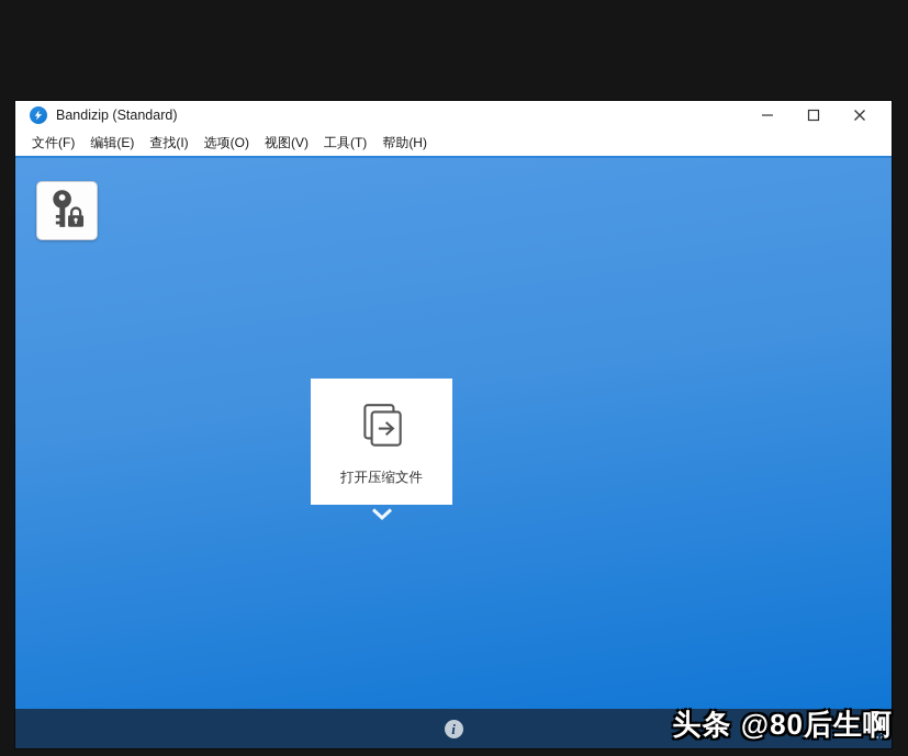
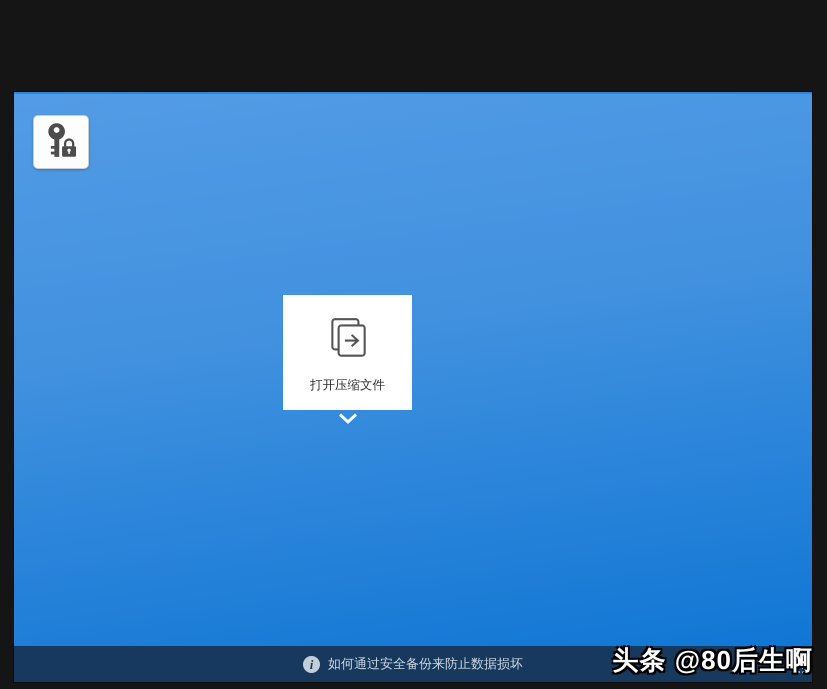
- Bandizip (Standard)
- 文件(F)
- 编辑(E)
- 查找(I)
- 选项(O)
- 视图(V)
- 工具(T)
- 帮助(H)
  打开压缩文件
  i
+ 如何通过安全备份来防止数据损坏
  头条 @80后生啊
